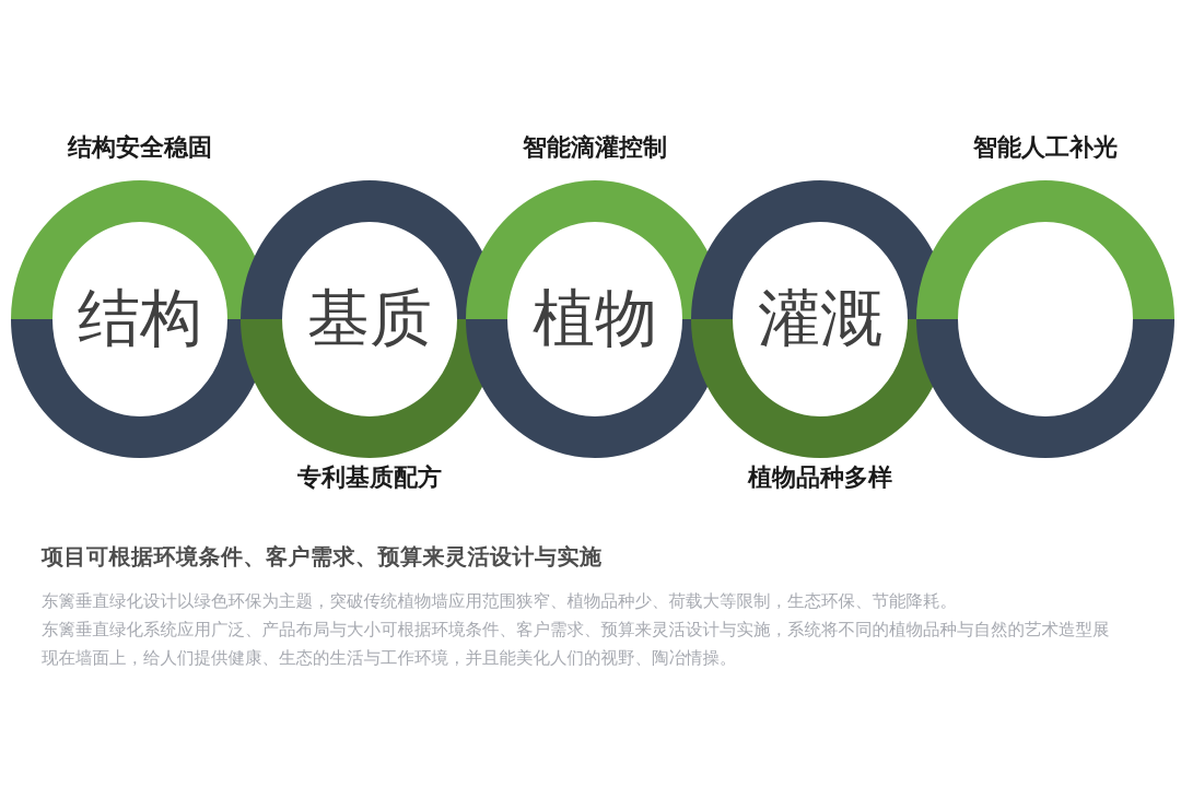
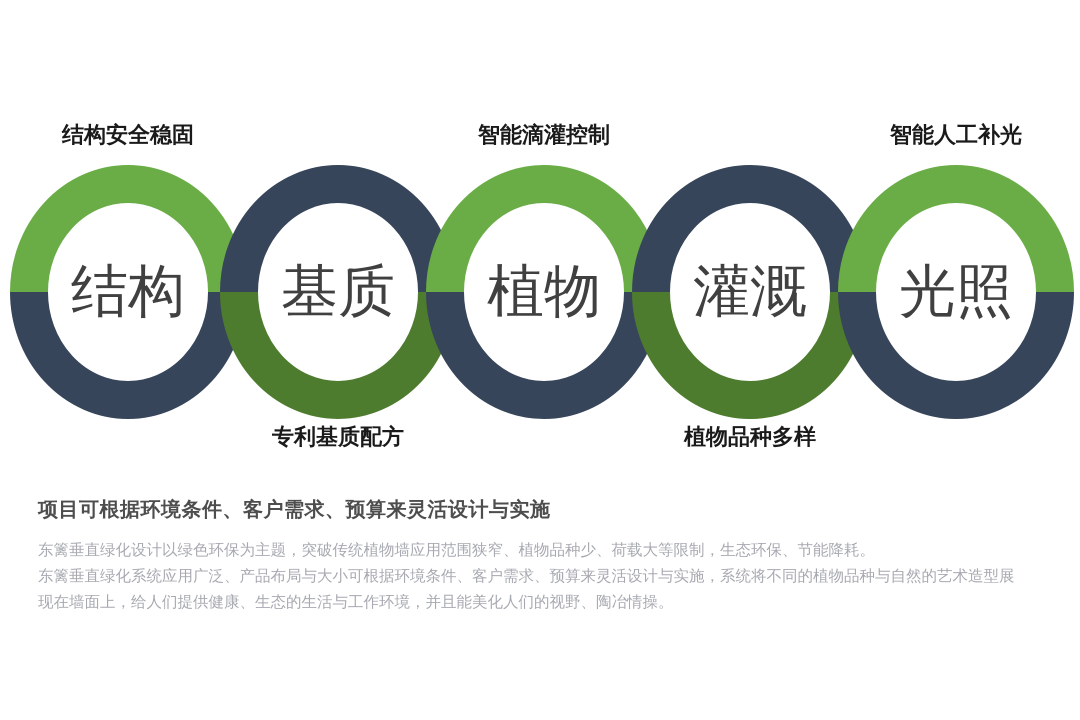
  结构
  基质
  植物
  灌溉
+ 光照
  结构安全稳固
  智能滴灌控制
  智能人工补光
  专利基质配方
  植物品种多样
  项目可根据环境条件、客户需求、预算来灵活设计与实施
  东篱垂直绿化设计以绿色环保为主题，突破传统植物墙应用范围狭窄、植物品种少、荷载大等限制，生态环保、节能降耗。
  东篱垂直绿化系统应用广泛、产品布局与大小可根据环境条件、客户需求、预算来灵活设计与实施，系统将不同的植物品种与自然的艺术造型展
  现在墙面上，给人们提供健康、生态的生活与工作环境，并且能美化人们的视野、陶冶情操。
